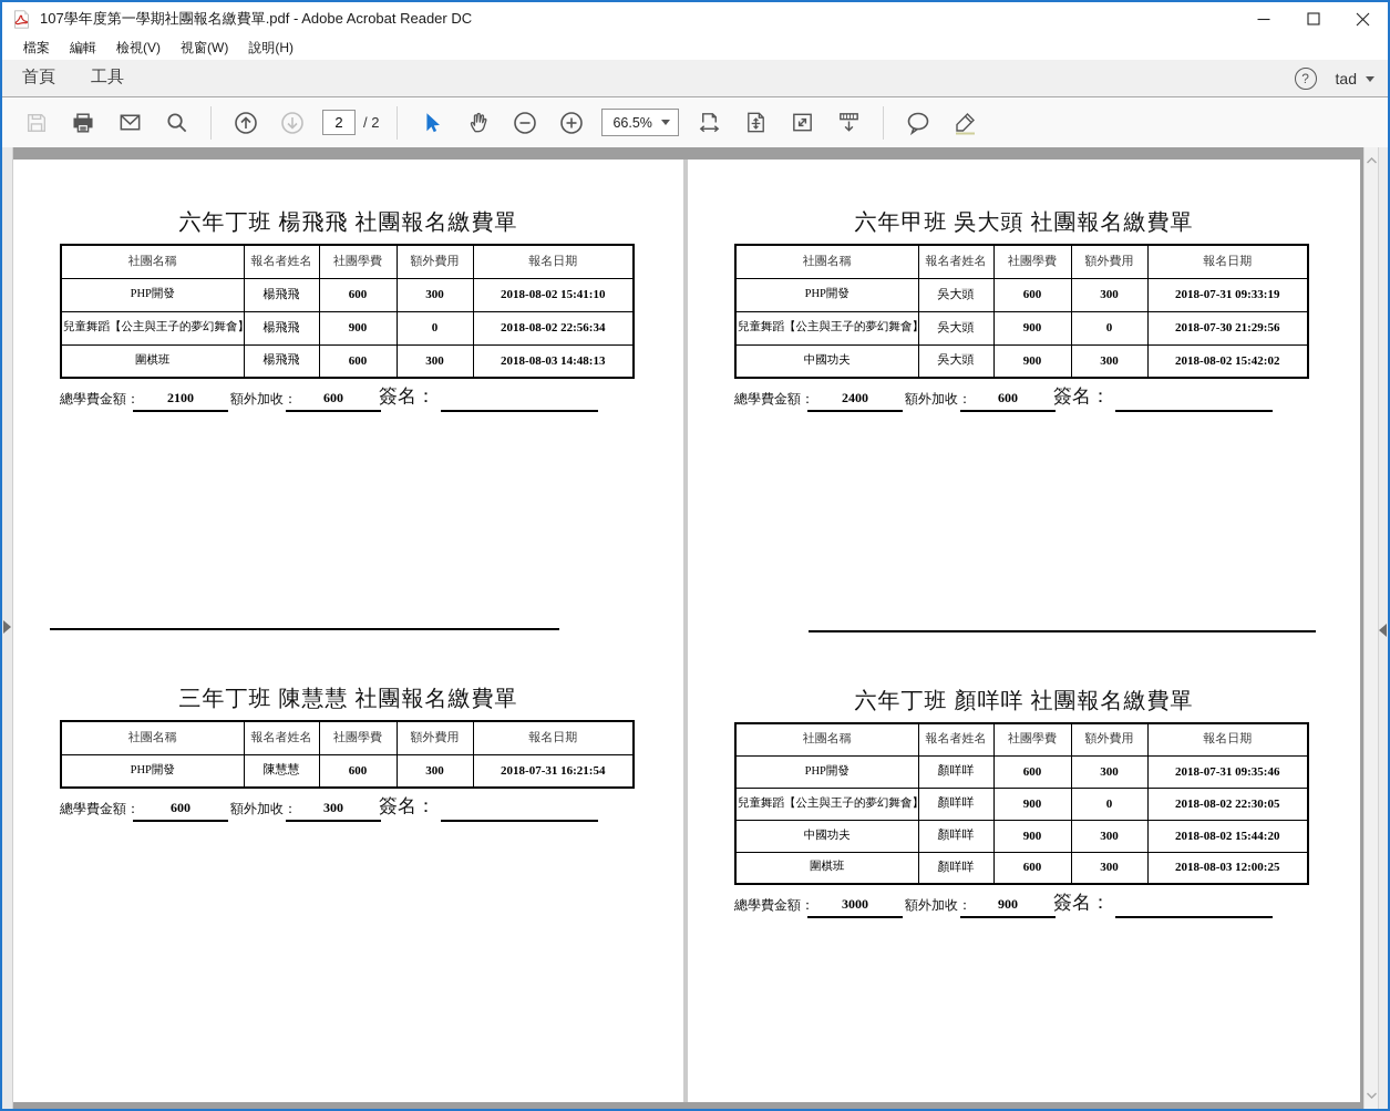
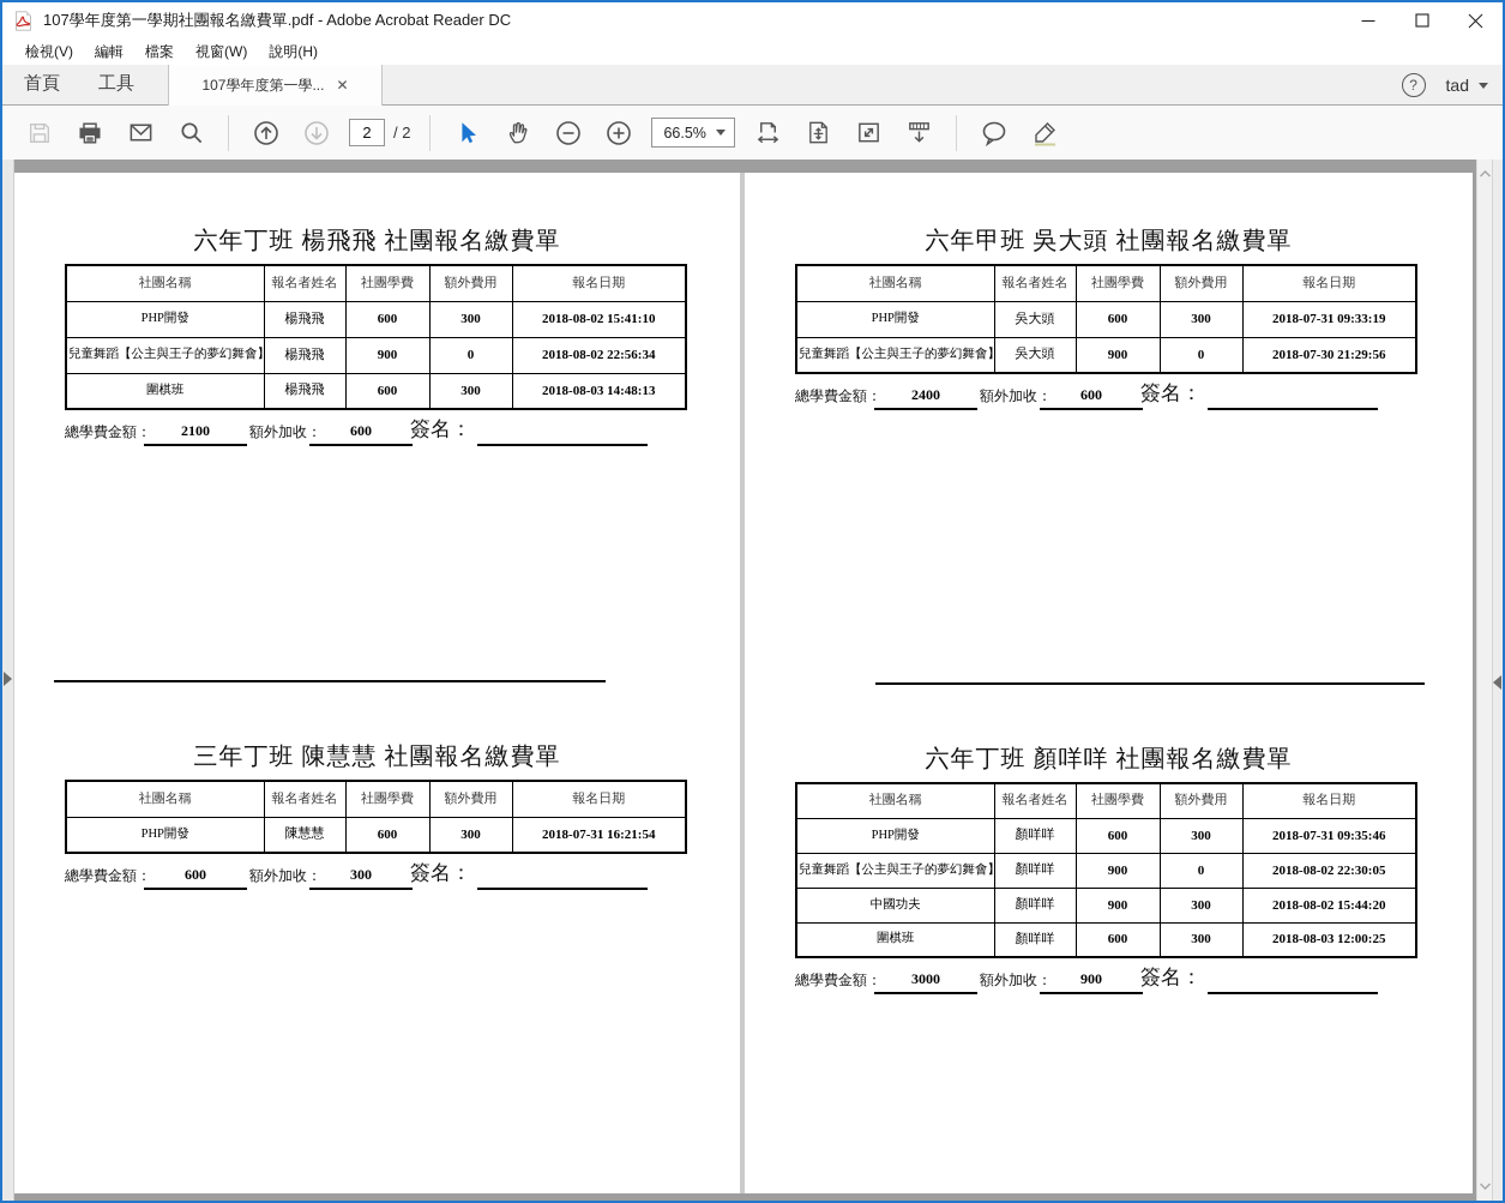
  107學年度第一學期社團報名繳費單.pdf - Adobe Acrobat Reader DC
- 檔案
+ 檢視(V)
  編輯
- 檢視(V)
+ 檔案
  視窗(W)
  說明(H)
  首頁
  工具
+ 107學年度第一學...
+ ✕
  ?
  tad
  2
  / 2
  66.5%
  六年丁班 楊飛飛 社團報名繳費單
  社團名稱	報名者姓名	社團學費	額外費用	報名日期
  PHP開發	楊飛飛	600	300	2018-08-02 15:41:10
  兒童舞蹈【公主與王子的夢幻舞會】	楊飛飛	900	0	2018-08-02 22:56:34
  圍棋班	楊飛飛	600	300	2018-08-03 14:48:13
  總學費金額：
  2100
  額外加收：
  600
  簽名：
  三年丁班 陳慧慧 社團報名繳費單
  社團名稱	報名者姓名	社團學費	額外費用	報名日期
  PHP開發	陳慧慧	600	300	2018-07-31 16:21:54
  總學費金額：
  600
  額外加收：
  300
  簽名：
  六年甲班 吳大頭 社團報名繳費單
  社團名稱	報名者姓名	社團學費	額外費用	報名日期
  PHP開發	吳大頭	600	300	2018-07-31 09:33:19
  兒童舞蹈【公主與王子的夢幻舞會】	吳大頭	900	0	2018-07-30 21:29:56
- 中國功夫	吳大頭	900	300	2018-08-02 15:42:02
  總學費金額：
  2400
  額外加收：
  600
  簽名：
  六年丁班 顏咩咩 社團報名繳費單
  社團名稱	報名者姓名	社團學費	額外費用	報名日期
  PHP開發	顏咩咩	600	300	2018-07-31 09:35:46
  兒童舞蹈【公主與王子的夢幻舞會】	顏咩咩	900	0	2018-08-02 22:30:05
  中國功夫	顏咩咩	900	300	2018-08-02 15:44:20
  圍棋班	顏咩咩	600	300	2018-08-03 12:00:25
  總學費金額：
  3000
  額外加收：
  900
  簽名：
